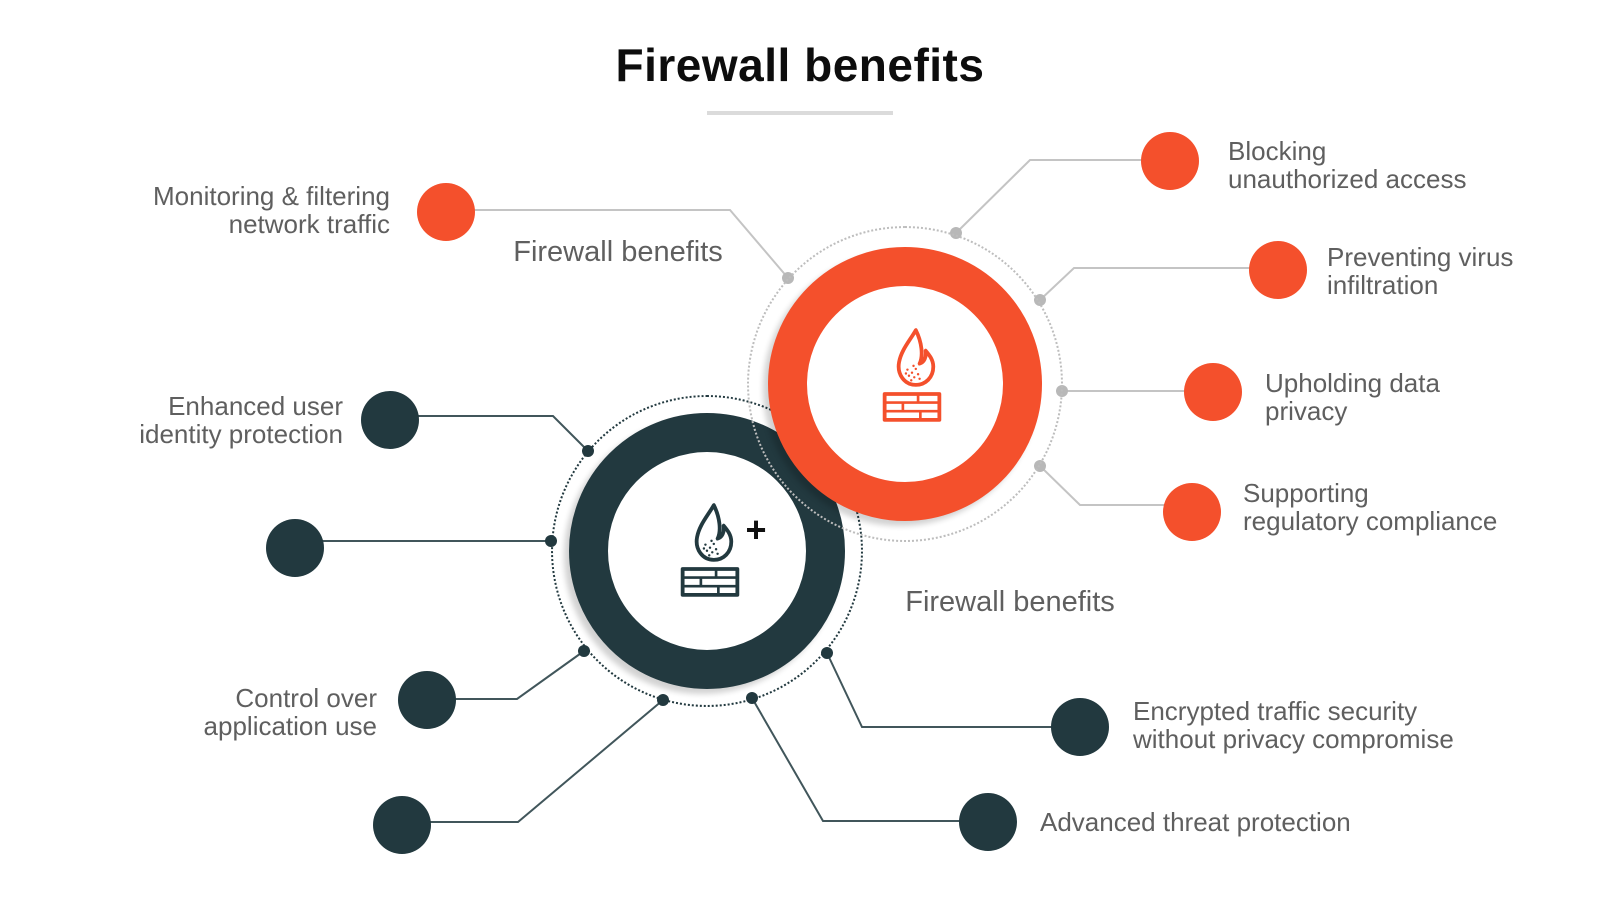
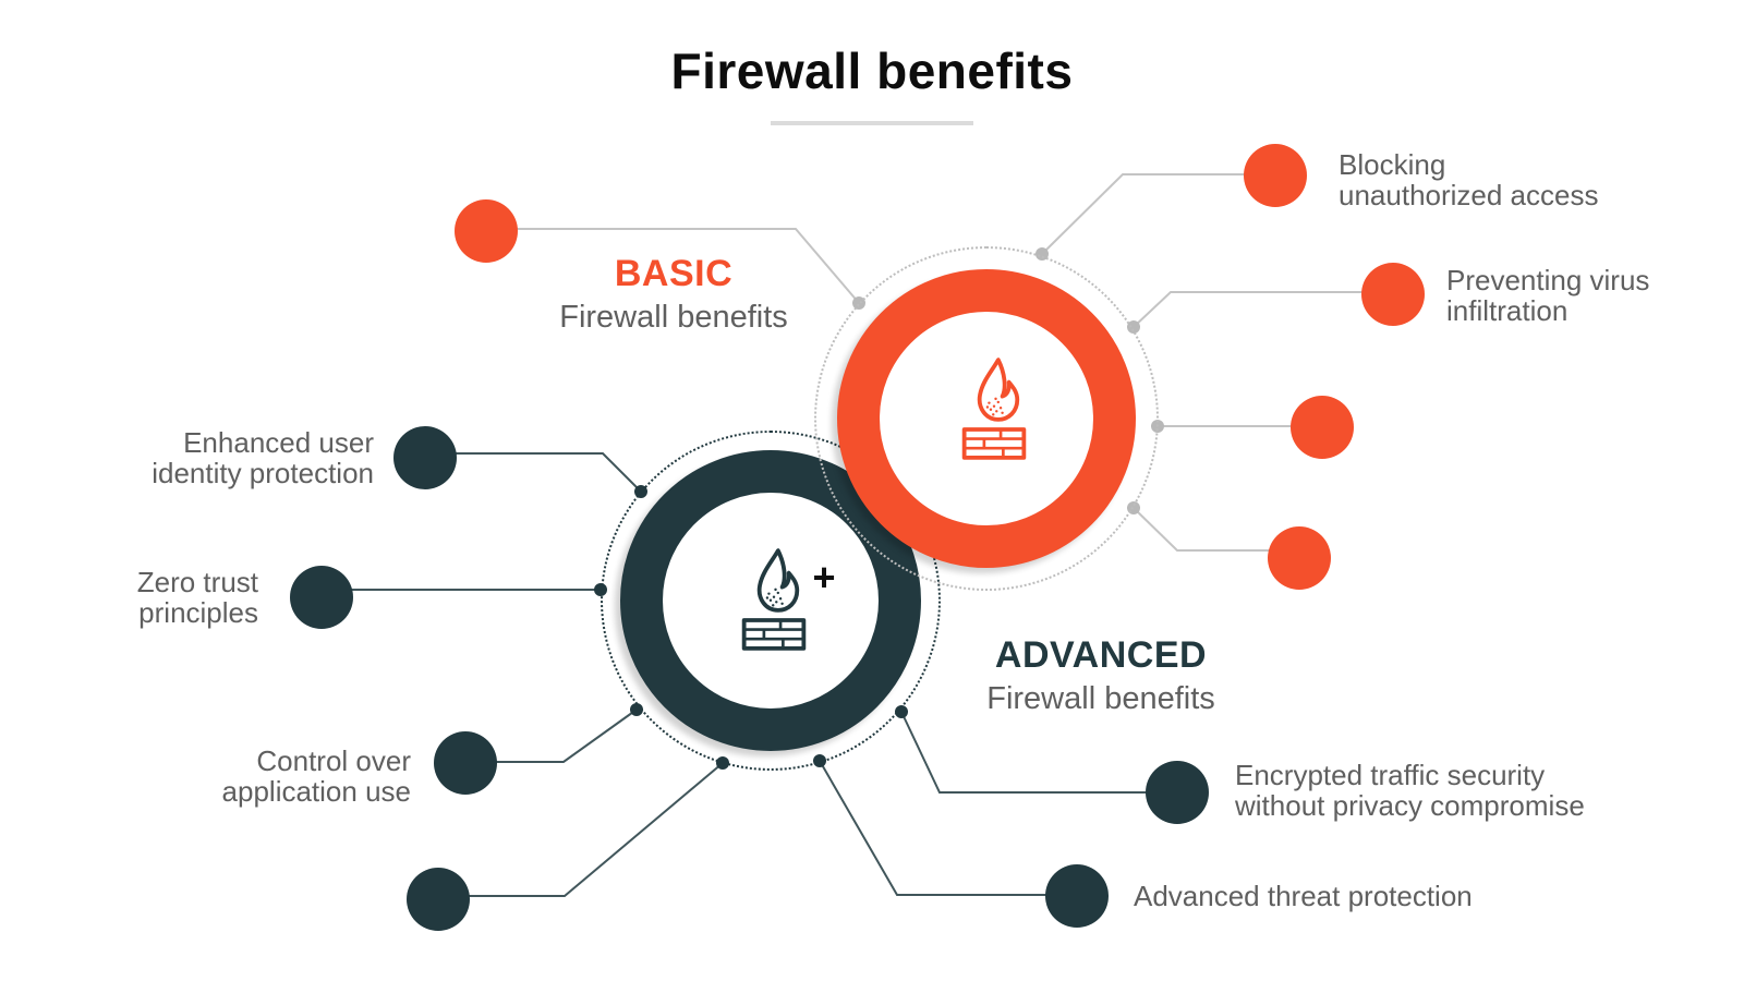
  Firewall benefits
  +
+ BASIC
  Firewall benefits
+ ADVANCED
  Firewall benefits
- Monitoring & filtering
- network traffic
  Blocking
  unauthorized access
  Preventing virus
  infiltration
- Upholding data
- privacy
- Supporting
- regulatory compliance
  Enhanced user
  identity protection
+ Zero trust
+ principles
  Control over
  application use
  Encrypted traffic security
  without privacy compromise
  Advanced threat protection
